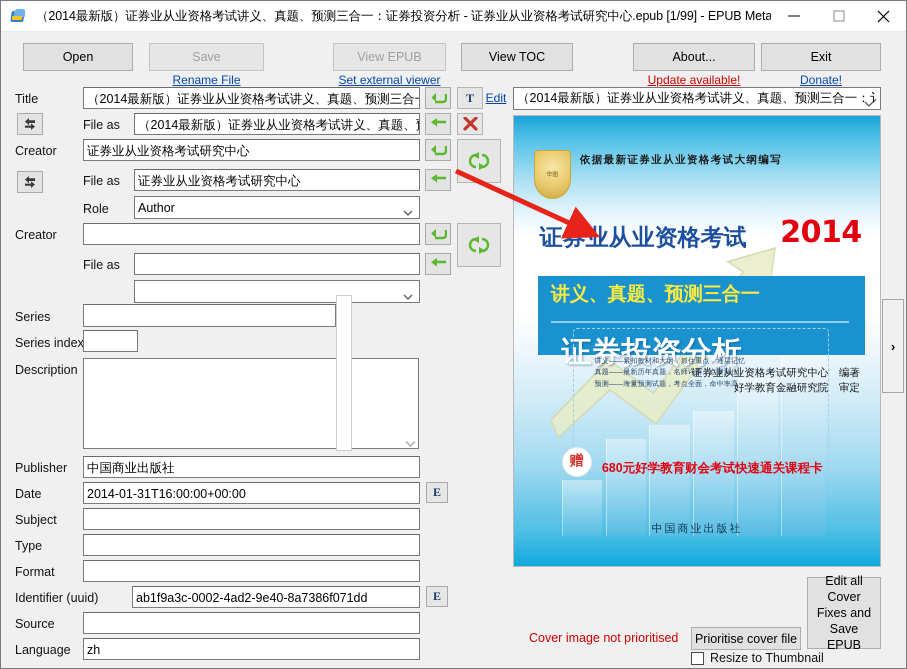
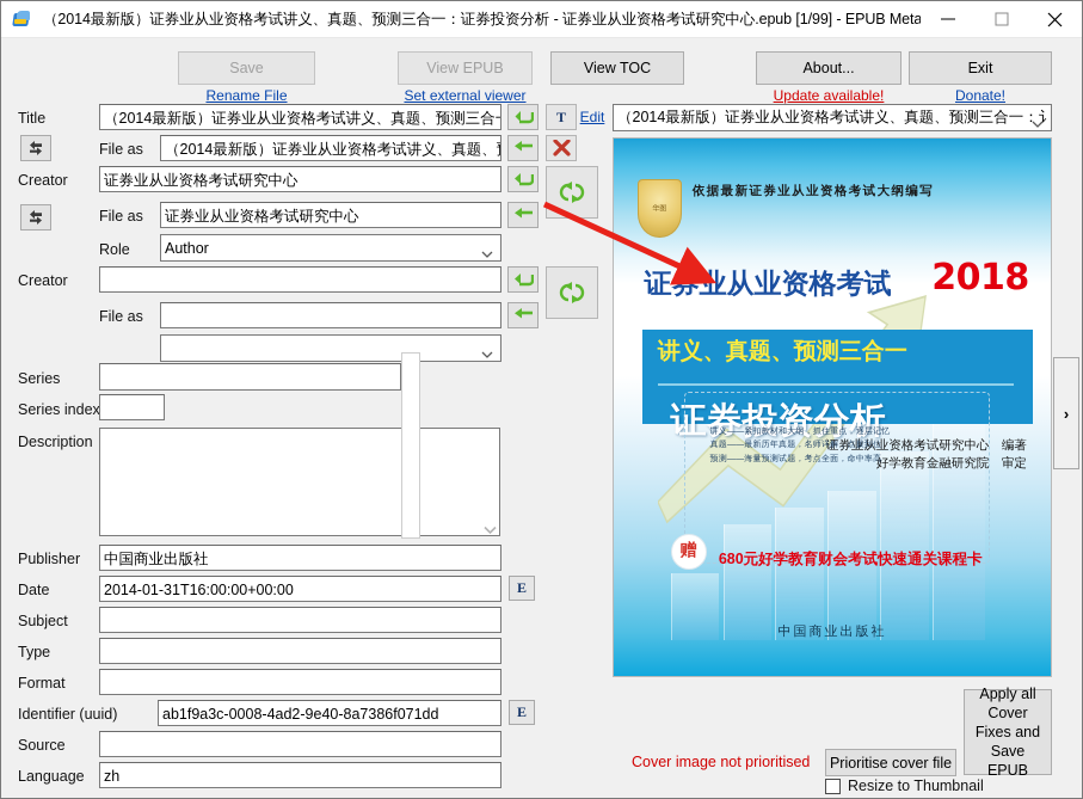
  （2014最新版）证券业从业资格考试讲义、真题、预测三合一：证券投资分析 - 证券业从业资格考试研究中心.epub [1/99] - EPUB Meta
- Open
  Save
  View EPUB
  View TOC
  About...
  Exit
  Rename File
  Set external viewer
  Update available!
  Donate!
  Title
  （2014最新版）证券业从业资格考试讲义、真题、预测三合
  T
  Edit
  File as
  （2014最新版）证券业从业资格考试讲义、真题、
  Creator
  证券业从业资格考试研究中心
  File as
  证券业从业资格考试研究中心
  Role
  Author
  Creator
  File as
  Series
  Series index
  Description
  Publisher
  中国商业出版社
  Date
  2014-01-31T16:00:00+00:00
  E
  Subject
  Type
  Format
  Identifier (uuid)
- ab1f9a3c-0002-4ad2-9e40-8a7386f071dd
+ ab1f9a3c-0008-4ad2-9e40-8a7386f071dd
  E
  Source
  Language
  zh
  （2014最新版）证券业从业资格考试讲义、真题、预测三合一：讠
  依据最新证券业从业资格考试大纲编写
  证券业从业资格考试
- 2014
+ 2018
  讲义、真题、预测三合一
  证券投资分析
  证券业从业资格考试研究中心 编著
  好学教育金融研究院 审定
  讲义——紧扣教材和大纲，抓住重点，逐层记忆
  真题——最新历年真题，名师详解，点拨到位
  预测——海量预测试题，考点全面，命中率高
  赠
  680元好学教育财会考试快速通关课程卡
  中国商业出版社
  ›
  Cover image not prioritised
  Prioritise cover file
  Resize to Thumbnail
- Edit all Cover Fixes and Save EPUB
+ Apply all Cover Fixes and Save EPUB
